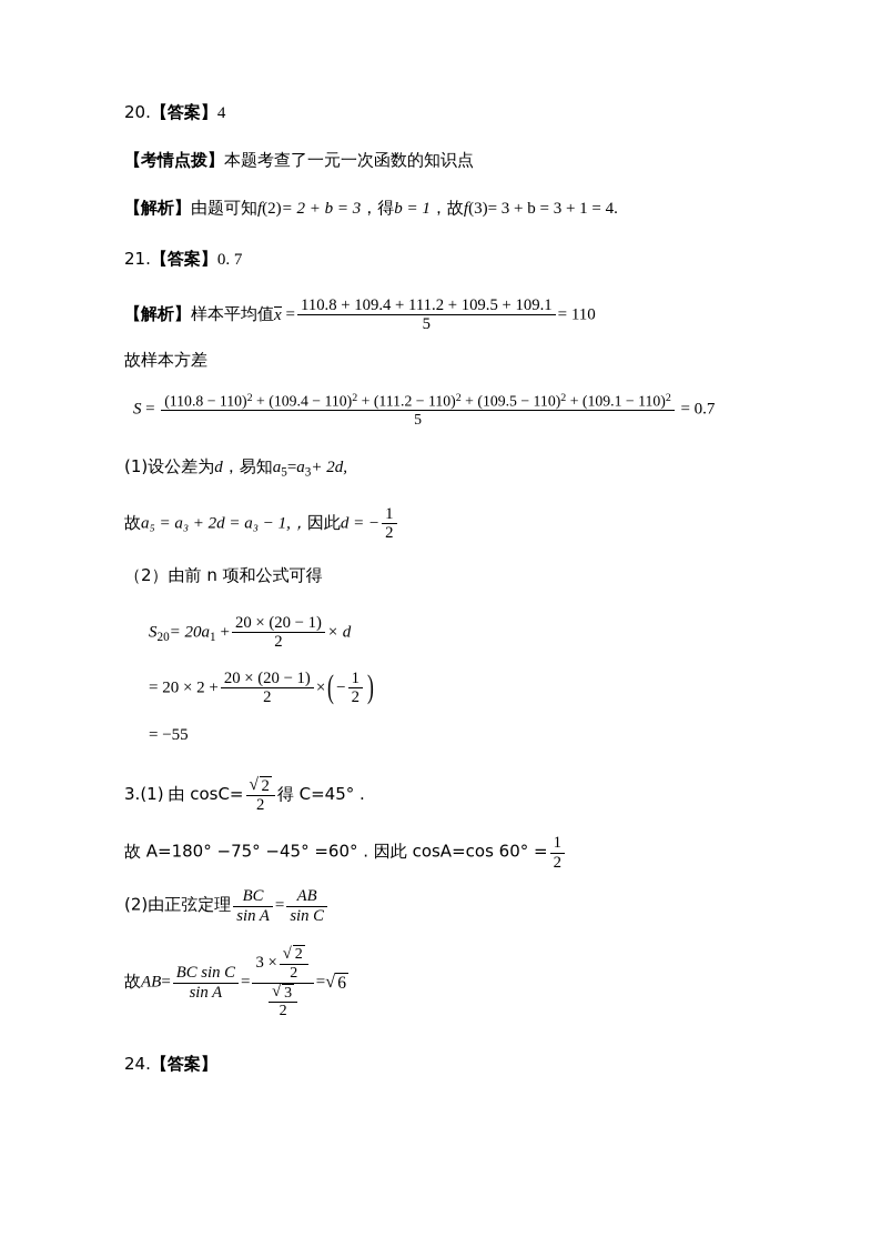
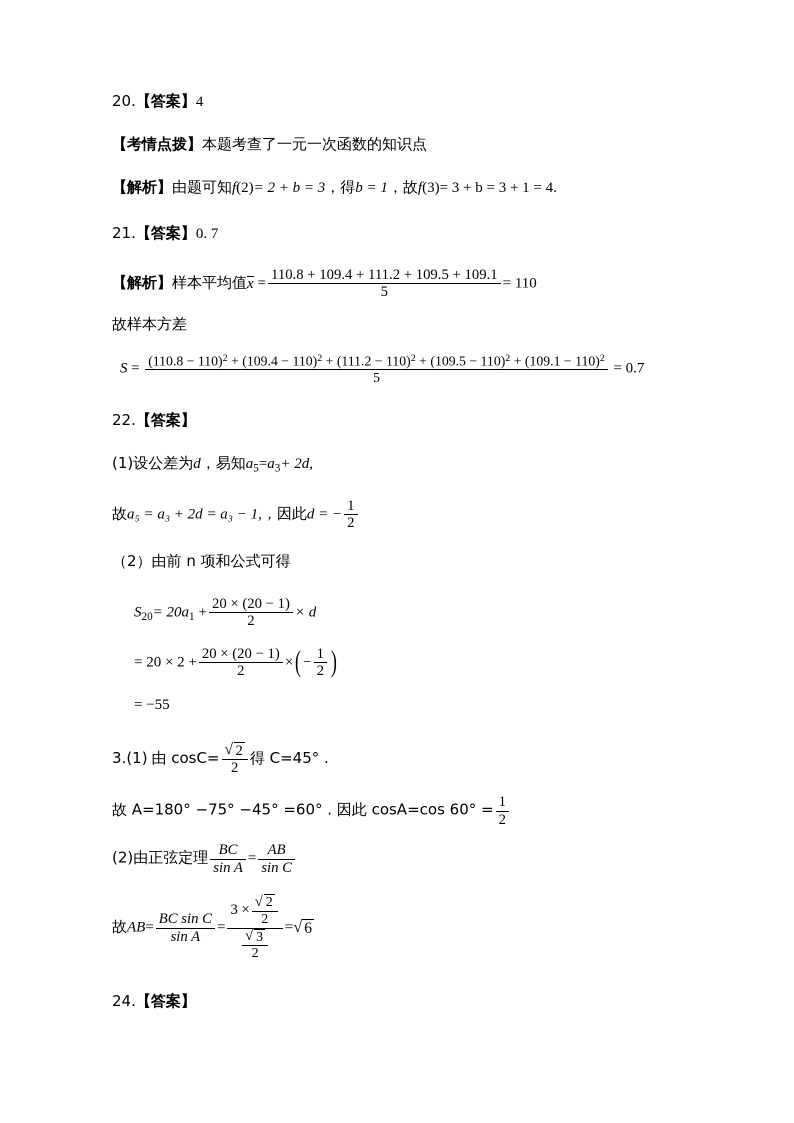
  20.【答案】4
  【考情点拨】本题考查了一元一次函数的知识点
  【解析】由题可知f(2)= 2 + b = 3，得b = 1，故f(3)= 3 + b = 3 + 1 = 4.
  21.【答案】0. 7
  【解析】样本平均值x =
  110.8 + 109.4 + 111.2 + 109.5 + 109.1
  5
  = 110
  故样本方差
  S =
  (110.8 − 110)2 + (109.4 − 110)2 + (111.2 − 110)2 + (109.5 − 110)2 + (109.1 − 110)2
  5
  = 0.7
+ 22.【答案】
  (1)设公差为d，易知a5=a3+ 2d,
  故a₅ = a₃ + 2d = a₃ − 1,，因此d = −
  1
  2
  （2）由前 n 项和公式可得
  S20= 20a1 +
  20 × (20 − 1)
  2
  × d
  = 20 × 2 +
  20 × (20 − 1)
  2
  ×( −
  1
  2
  )
  = −55
  3.(1) 由 cosC=
  2
  2
  得 C=45° .
  故 A=180° −75° −45° =60° . 因此 cosA=cos 60° =
  1
  2
  (2)由正弦定理
  BC
  sin A
  =
  AB
  sin C
  故AB=
  BC sin C
  sin A
  =
  3 ×
  2
  2
  3
  2
  = 6
  24.【答案】
